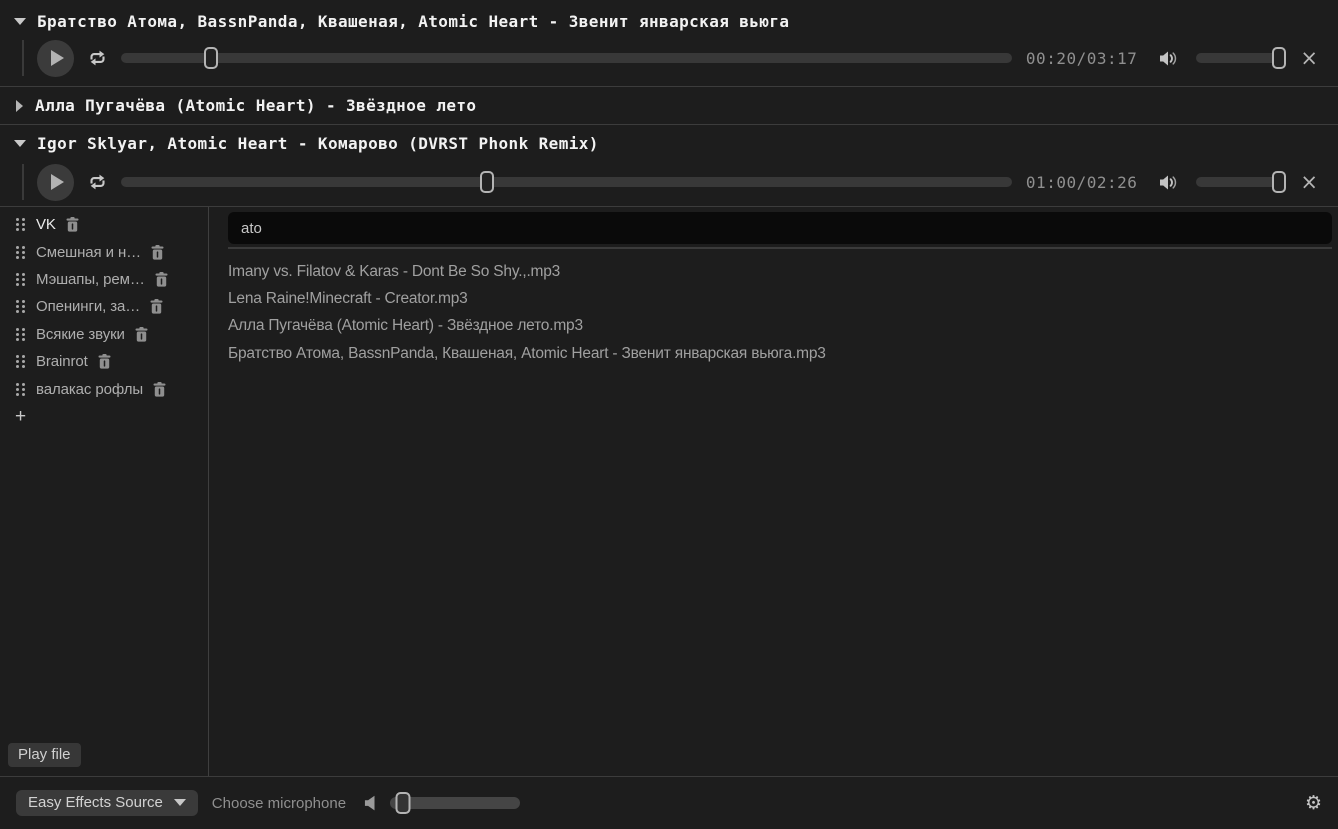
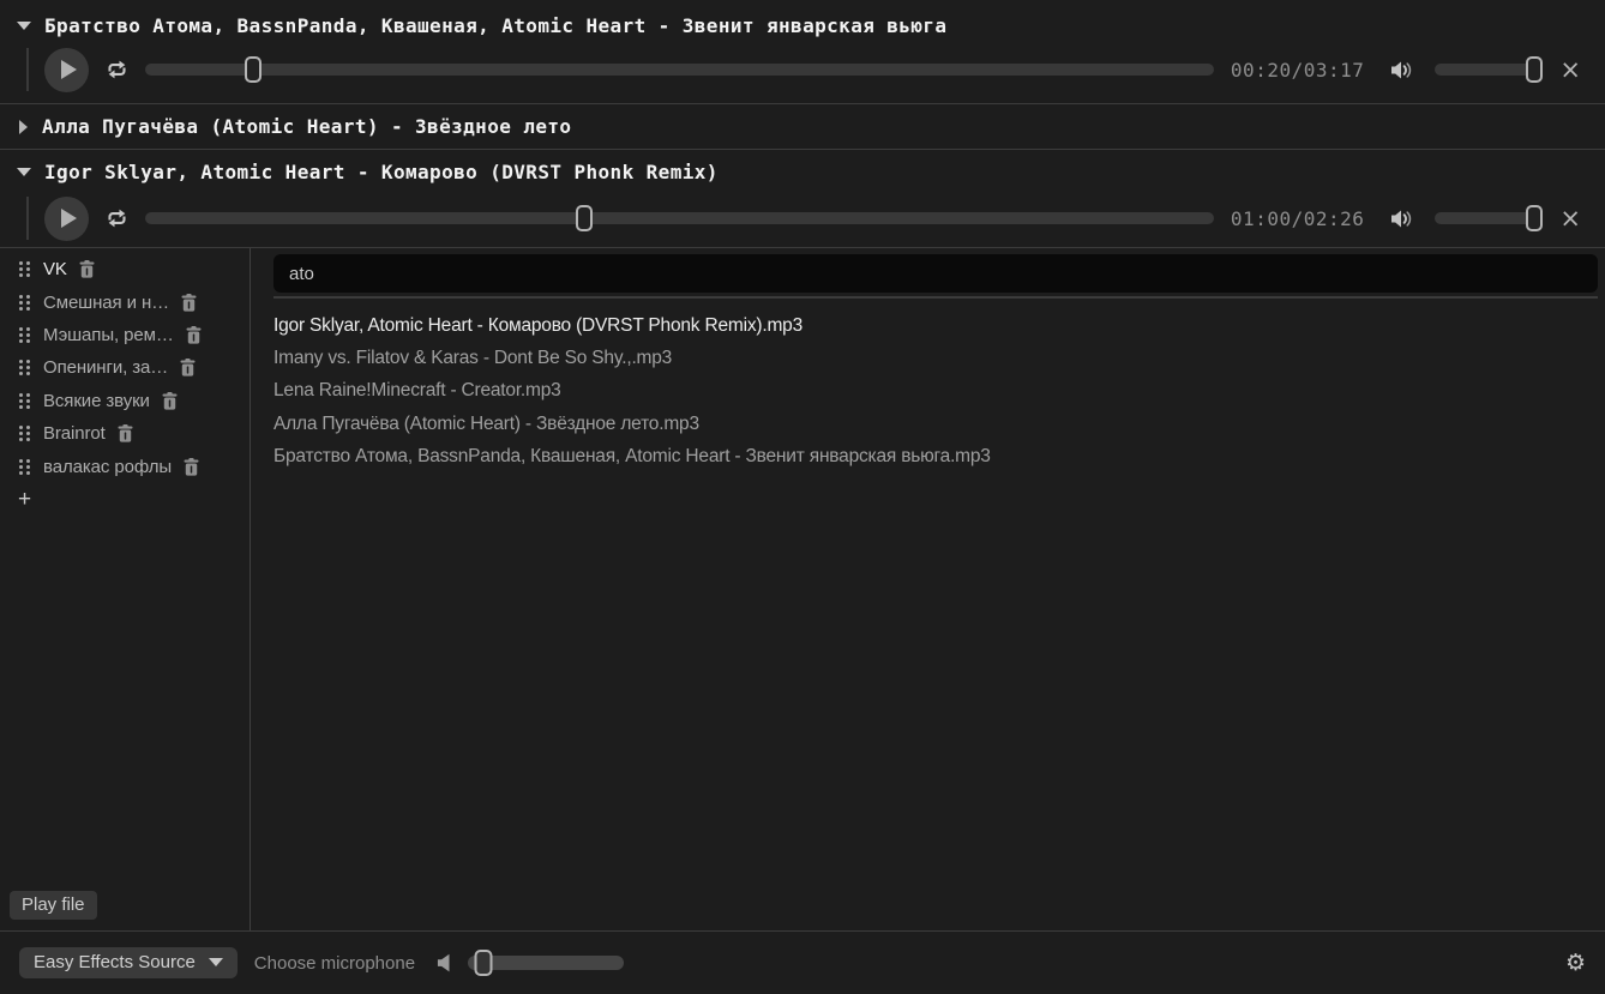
  Братство Атома, BassnPanda, Квашеная, Atomic Heart - Звенит январская вьюга
  00:20/03:17
  ×
  Алла Пугачёва (Atomic Heart) - Звёздное лето
  Igor Sklyar, Atomic Heart - Комарово (DVRST Phonk Remix)
  01:00/02:26
  ×
  VK
  Смешная и н…
  Мэшапы, рем…
  Опенинги, за…
  Всякие звуки
  Brainrot
  валакас рофлы
  +
  Play file
  ato
+ Igor Sklyar, Atomic Heart - Комарово (DVRST Phonk Remix).mp3
  Imany vs. Filatov & Karas - Dont Be So Shy.,.mp3
  Lena Raine!Minecraft - Creator.mp3
  Алла Пугачёва (Atomic Heart) - Звёздное лето.mp3
  Братство Атома, BassnPanda, Квашеная, Atomic Heart - Звенит январская вьюга.mp3
  Easy Effects Source
  Choose microphone
  ⚙
